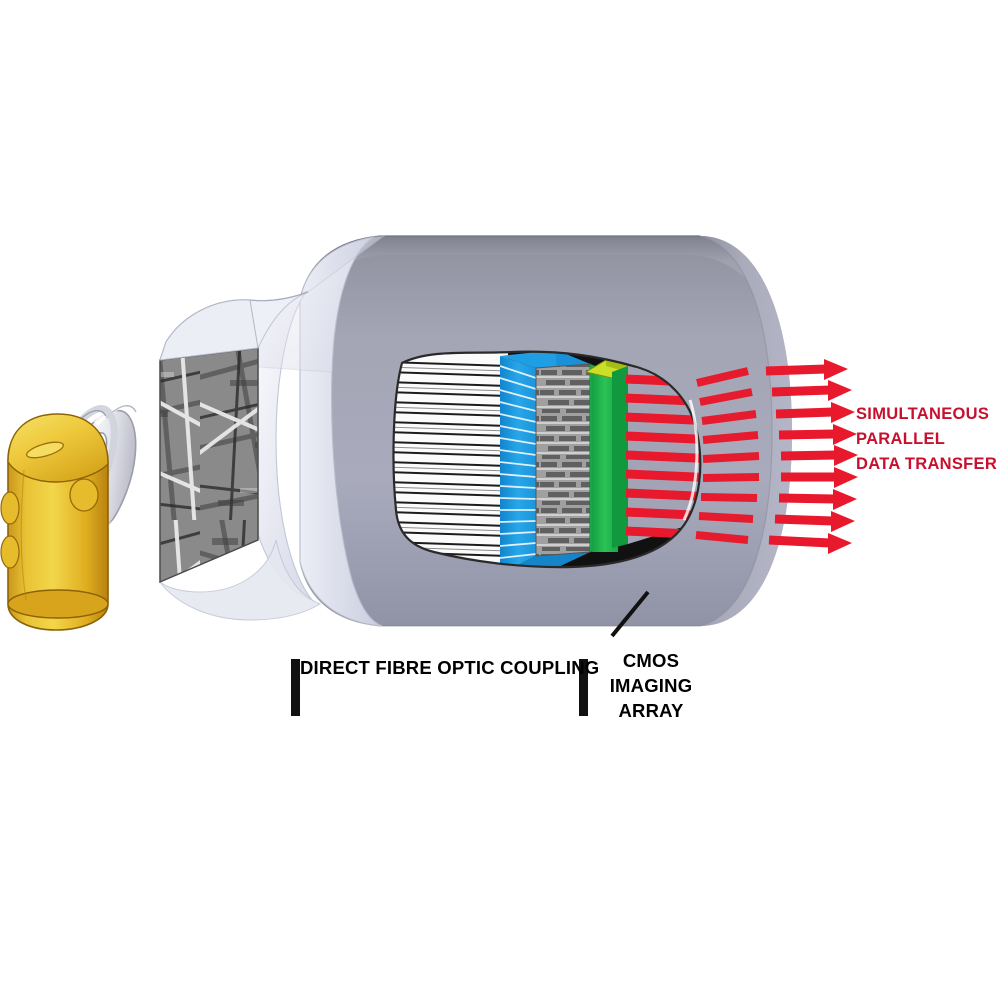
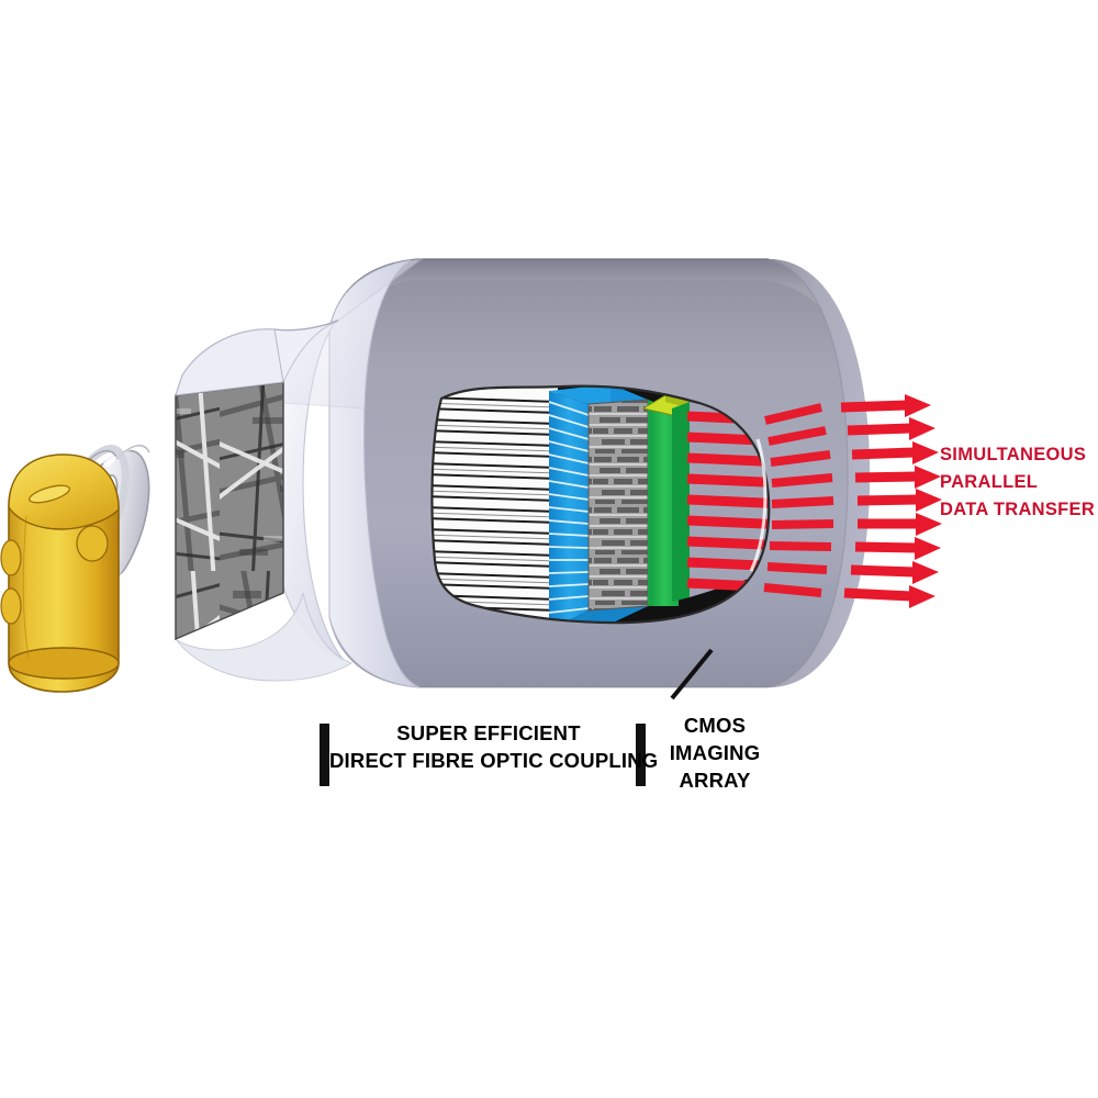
+ SUPER EFFICIENT
  DIRECT FIBRE OPTIC COUPLING
  CMOS
  IMAGING
  ARRAY
  SIMULTANEOUS
  PARALLEL
  DATA TRANSFER
